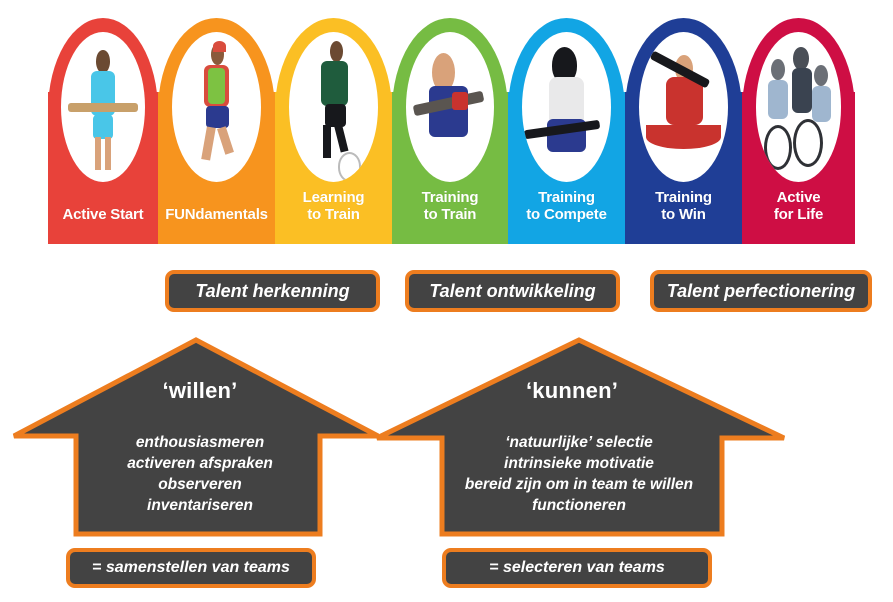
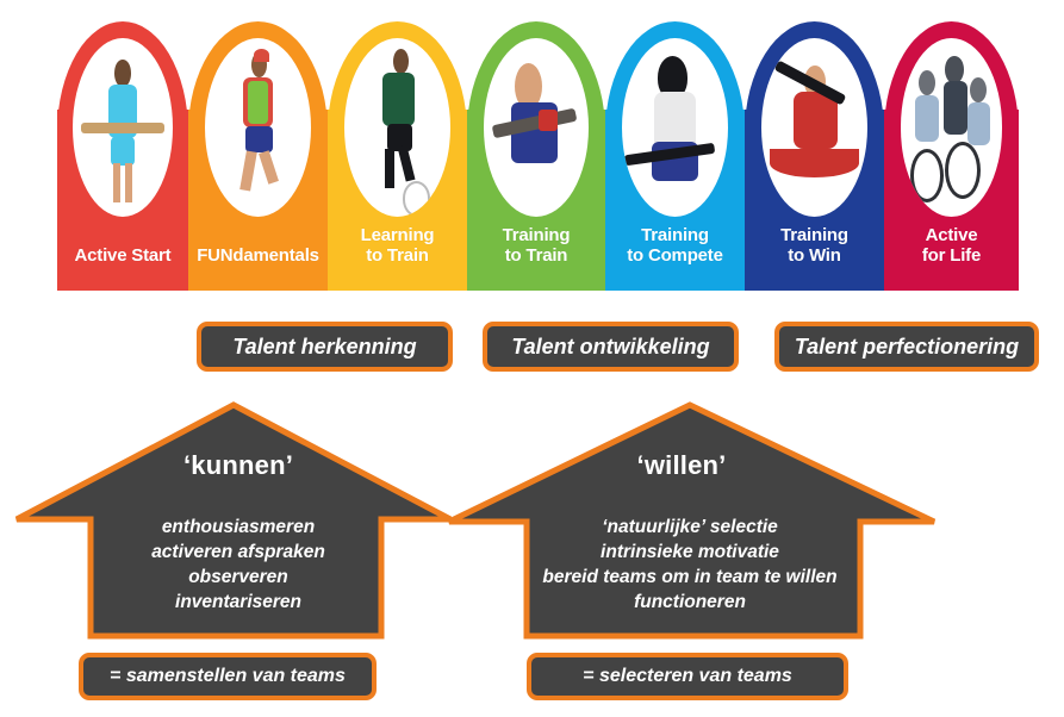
  Active Start
  FUNdamentals
  Learning
  to Train
  Training
  to Train
  Training
  to Compete
  Training
  to Win
  Active
  for Life
  Talent herkenning
  Talent ontwikkeling
  Talent perfectionering
- ‘willen’
+ ‘kunnen’
  enthousiasmeren
  activeren afspraken
  observeren
  inventariseren
- ‘kunnen’
+ ‘willen’
  ‘natuurlijke’ selectie
  intrinsieke motivatie
- bereid zijn om in team te willen
+ bereid teams om in team te willen
  functioneren
  = samenstellen van teams
  = selecteren van teams
